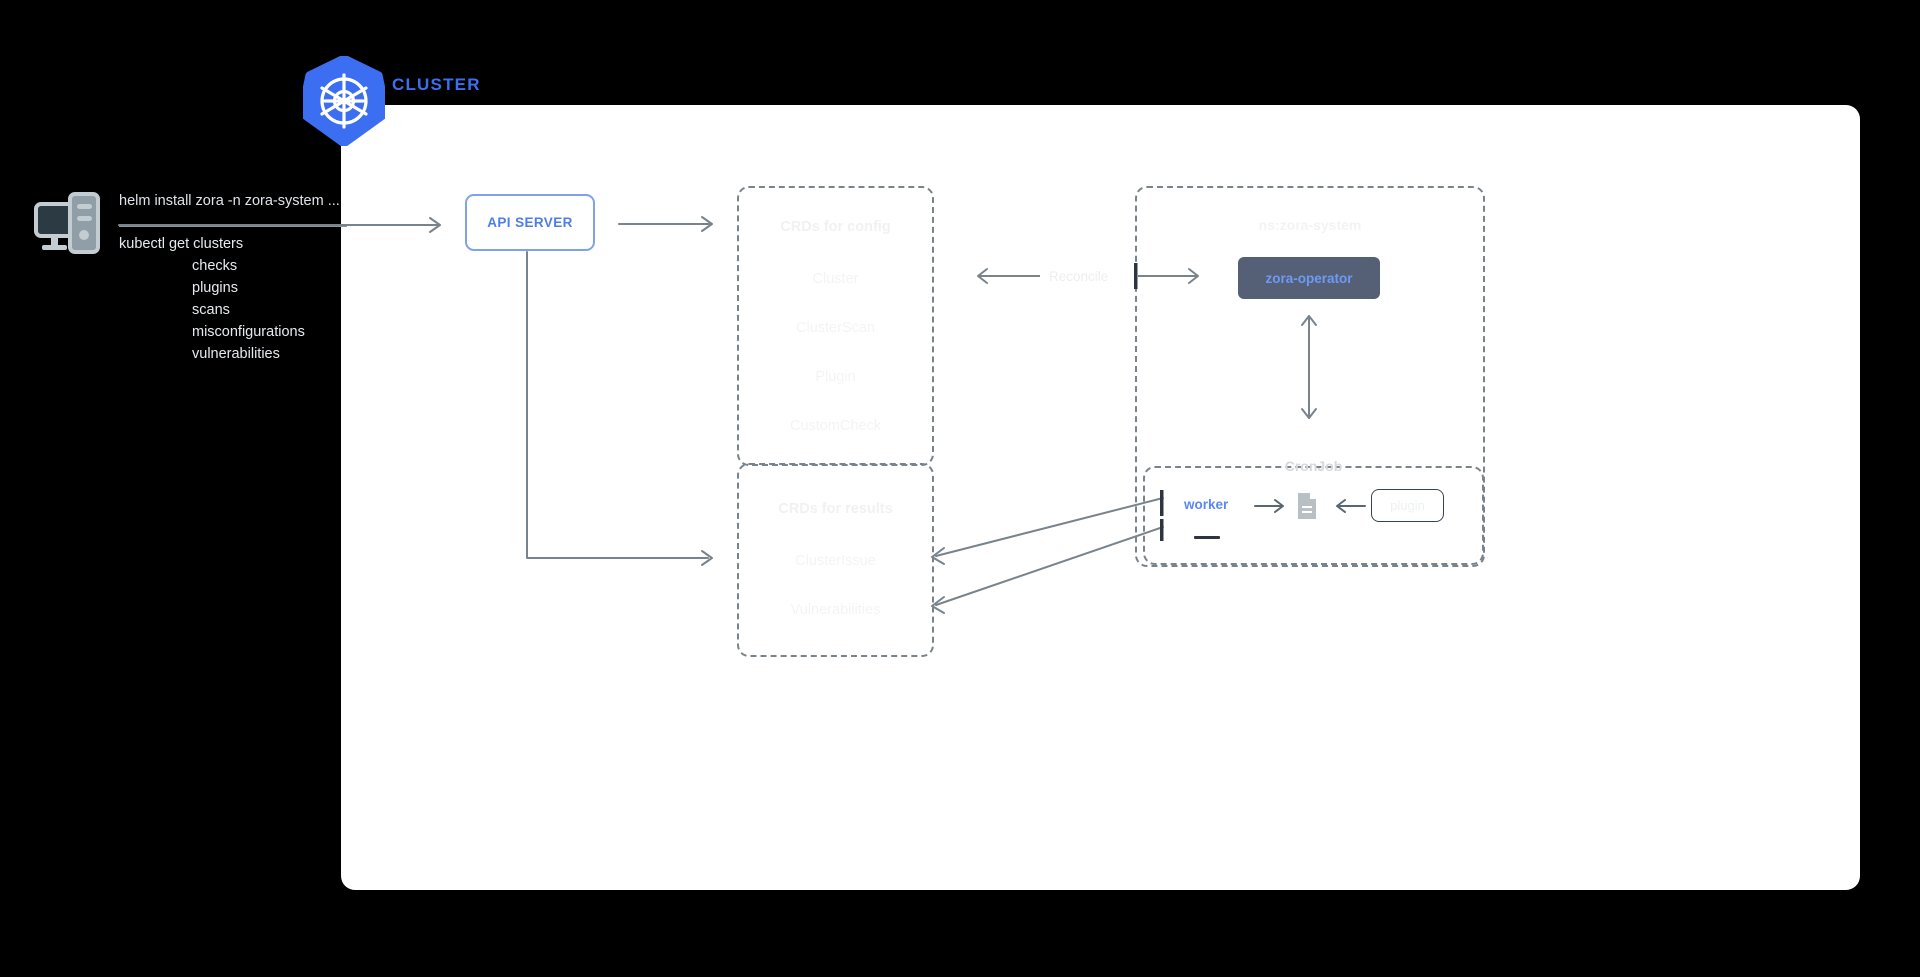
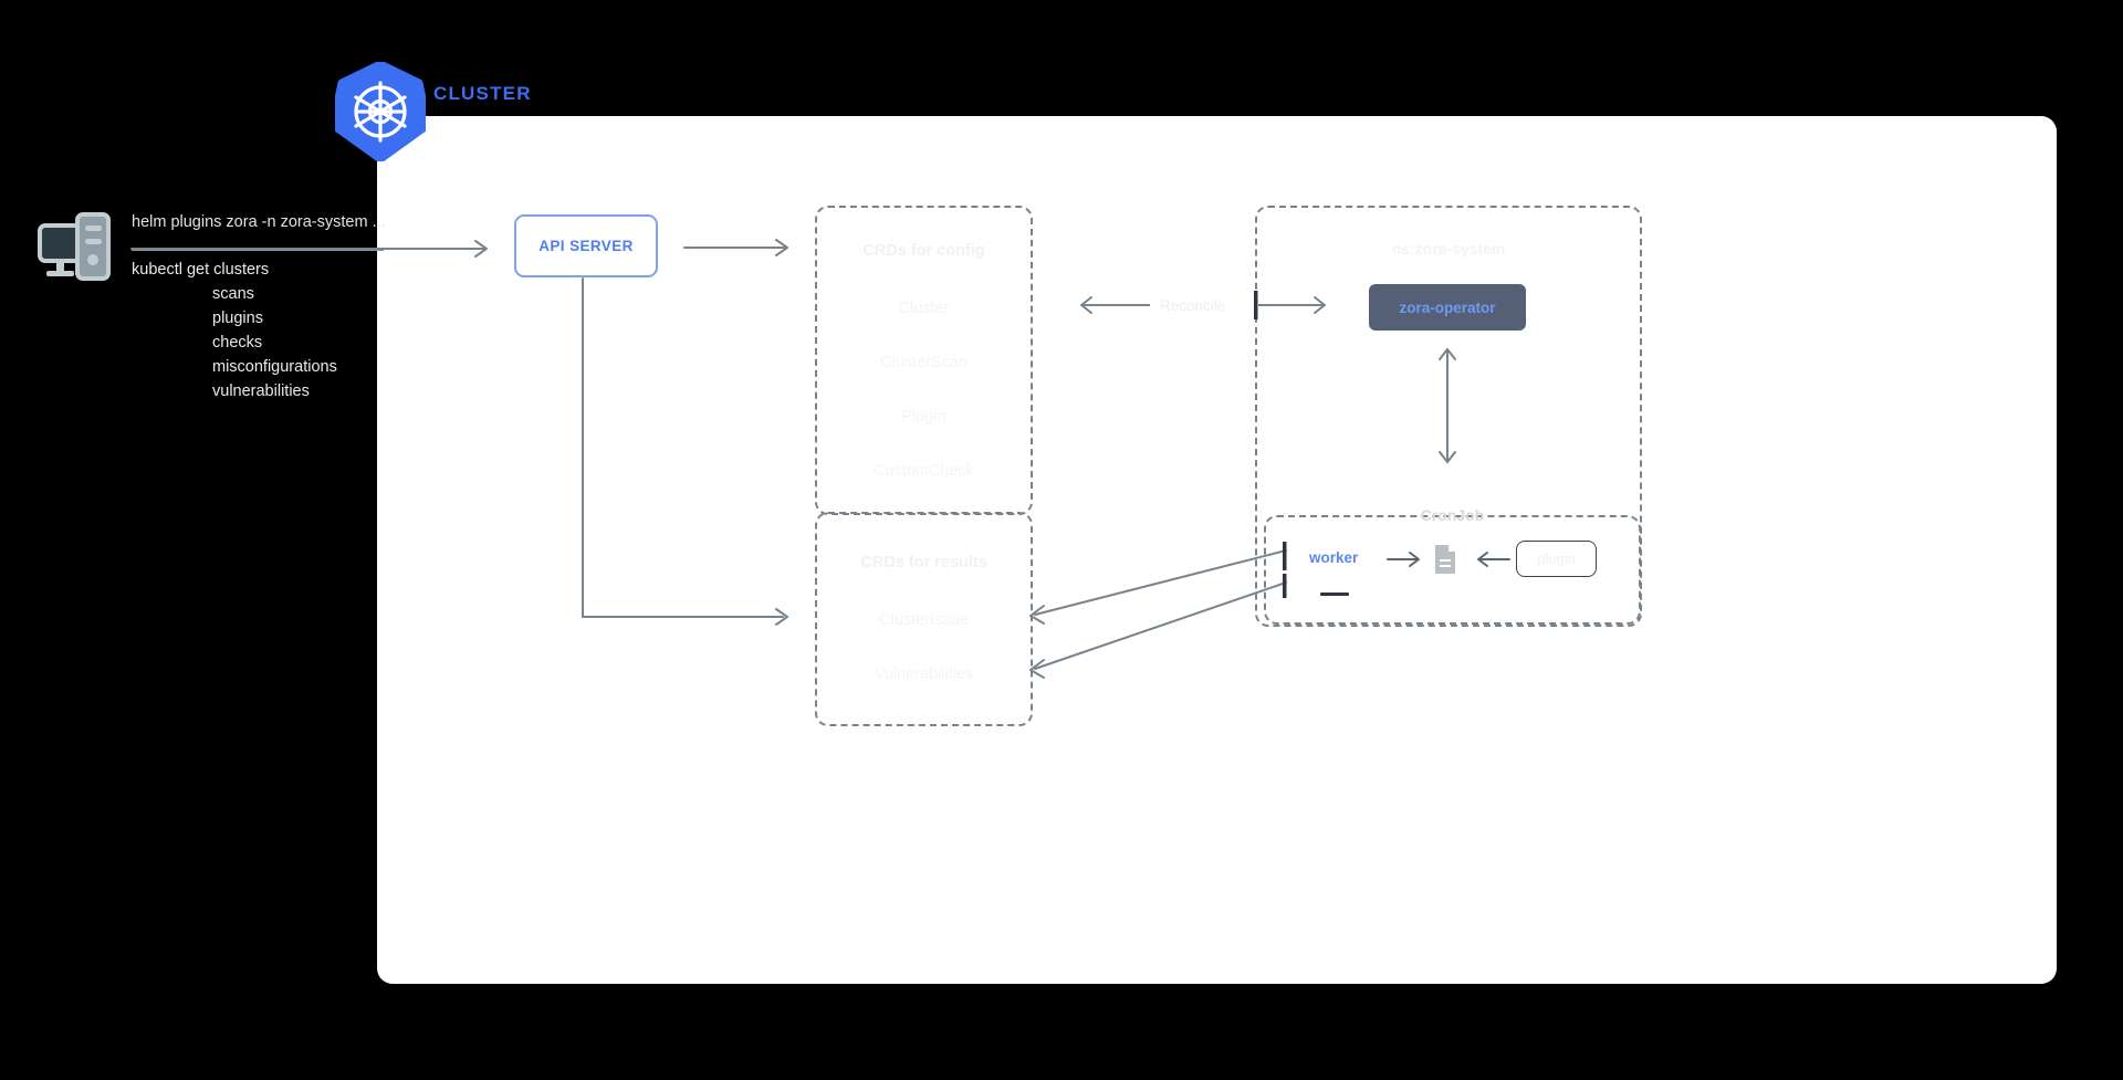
  CLUSTER
- helm install zora -n zora-system ...
+ helm plugins zora -n zora-system ...
  kubectl get clusters
- checks
+ scans
  plugins
- scans
+ checks
  misconfigurations
  vulnerabilities
  API SERVER
  zora-operator
  CronJob
  worker
